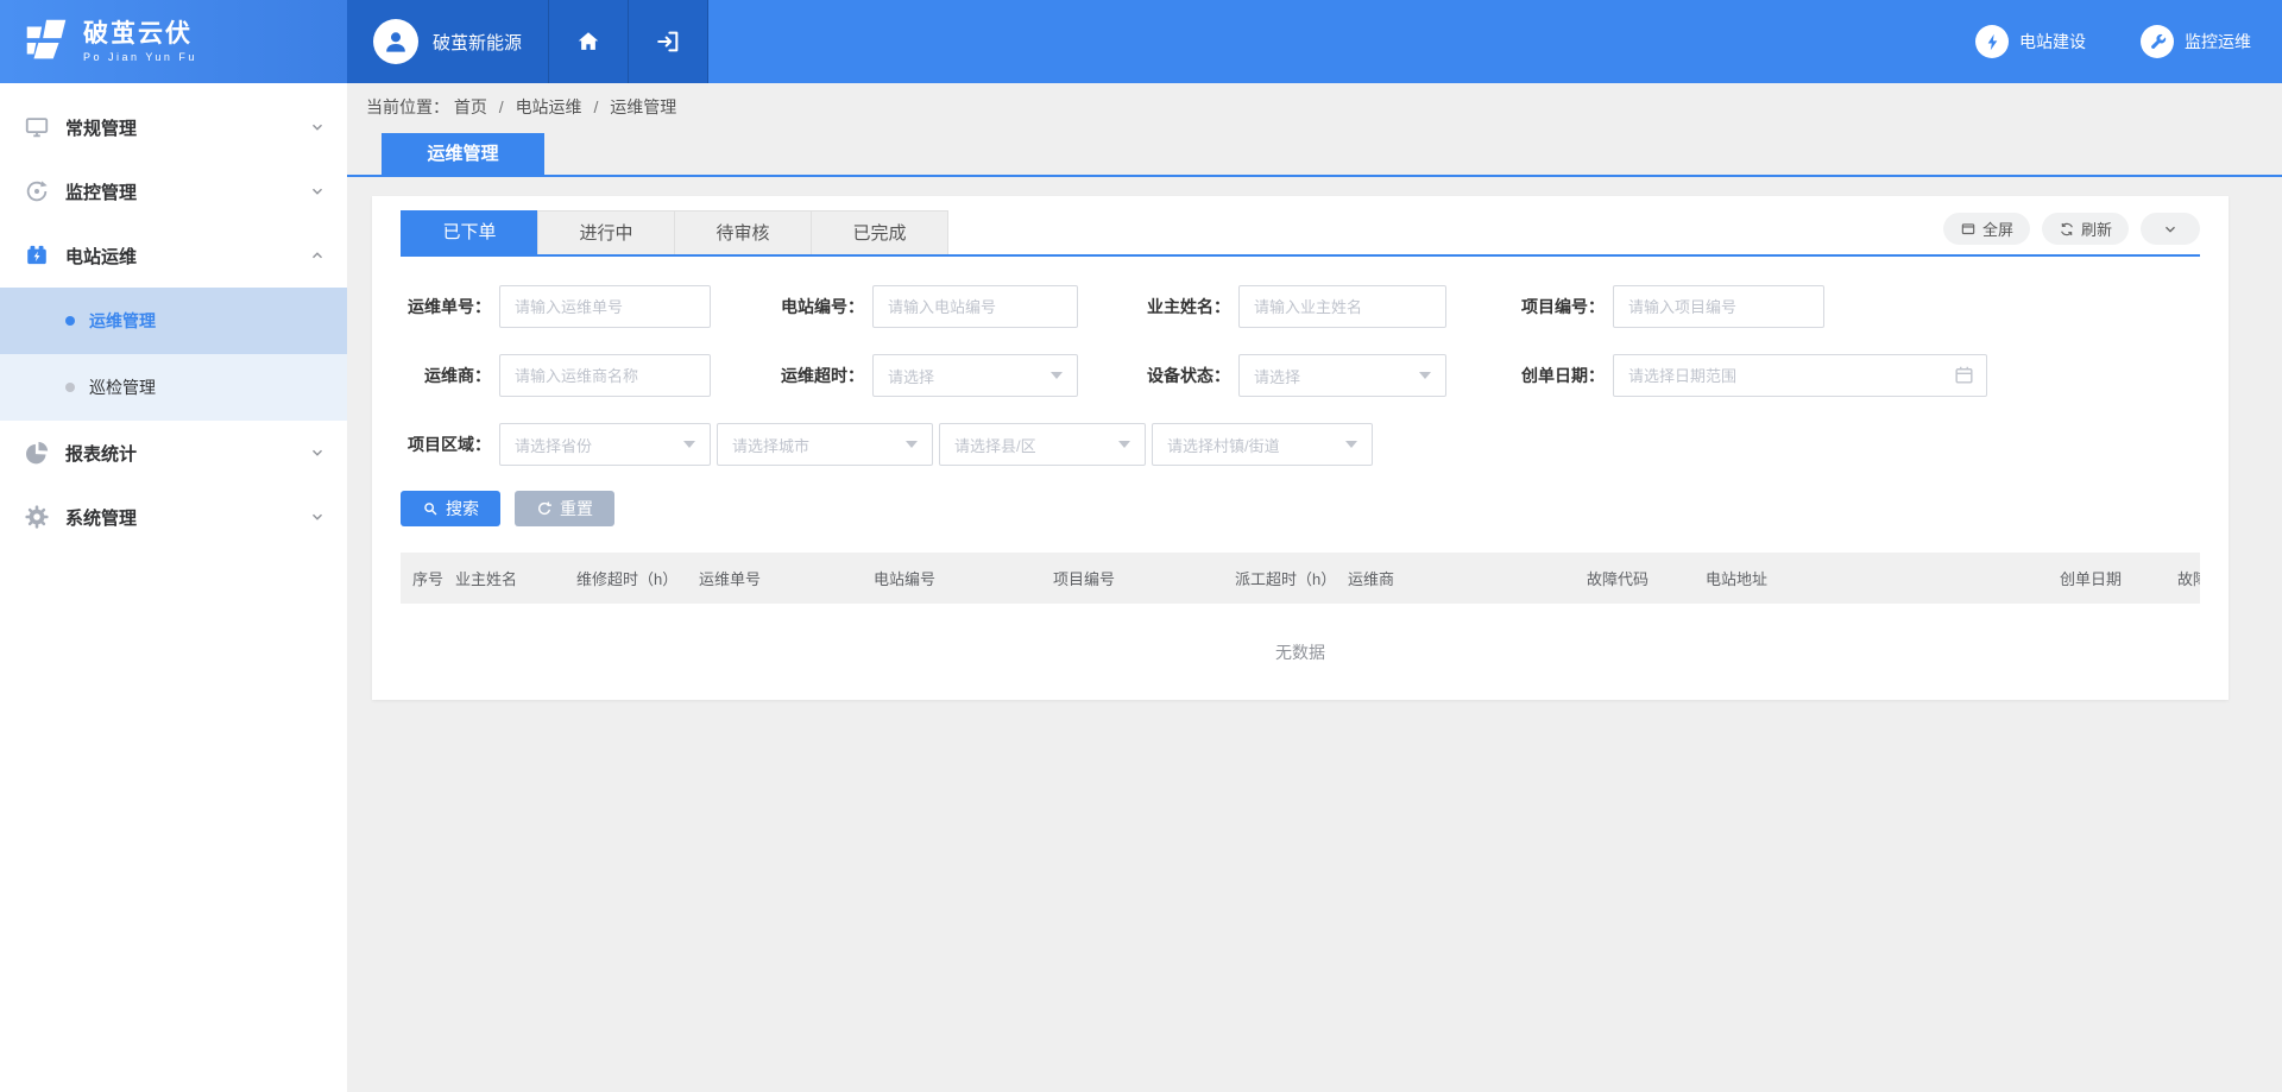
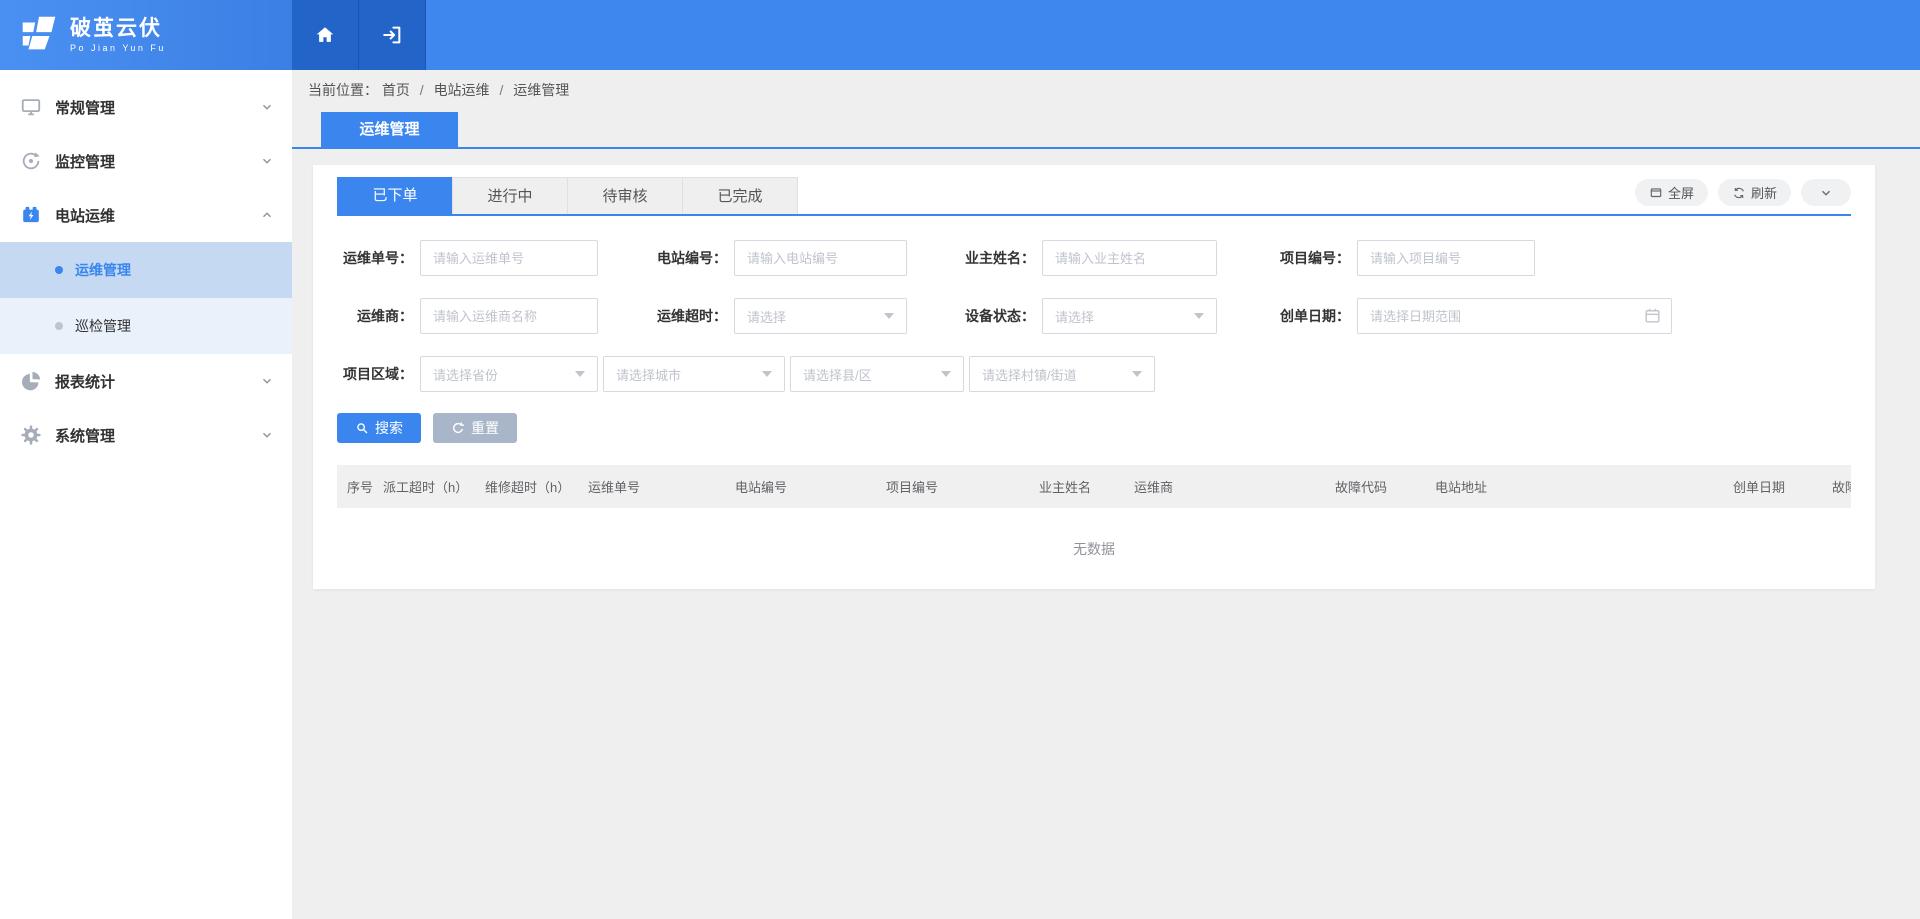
  破茧云伏
  Po Jian Yun Fu
- 破茧新能源
- 电站建设
- 监控运维
  常规管理
  监控管理
  电站运维
  运维管理
  巡检管理
  报表统计
  系统管理
  当前位置： 首页 / 电站运维 / 运维管理
  运维管理
  已下单
  进行中
  待审核
  已完成
  全屏
  刷新
  运维单号：
  请输入运维单号
  电站编号：
  请输入电站编号
  业主姓名：
  请输入业主姓名
  项目编号：
  请输入项目编号
  运维商：
  请输入运维商名称
  运维超时：
  请选择
  设备状态：
  请选择
  创单日期：
  请选择日期范围
  项目区域：
  请选择省份
  请选择城市
  请选择县/区
  请选择村镇/街道
  搜索
  重置
  序号
- 业主姓名
+ 派工超时（h）
  维修超时（h）
  运维单号
  电站编号
  项目编号
- 派工超时（h）
+ 业主姓名
  运维商
  故障代码
  电站地址
  创单日期
  无数据
